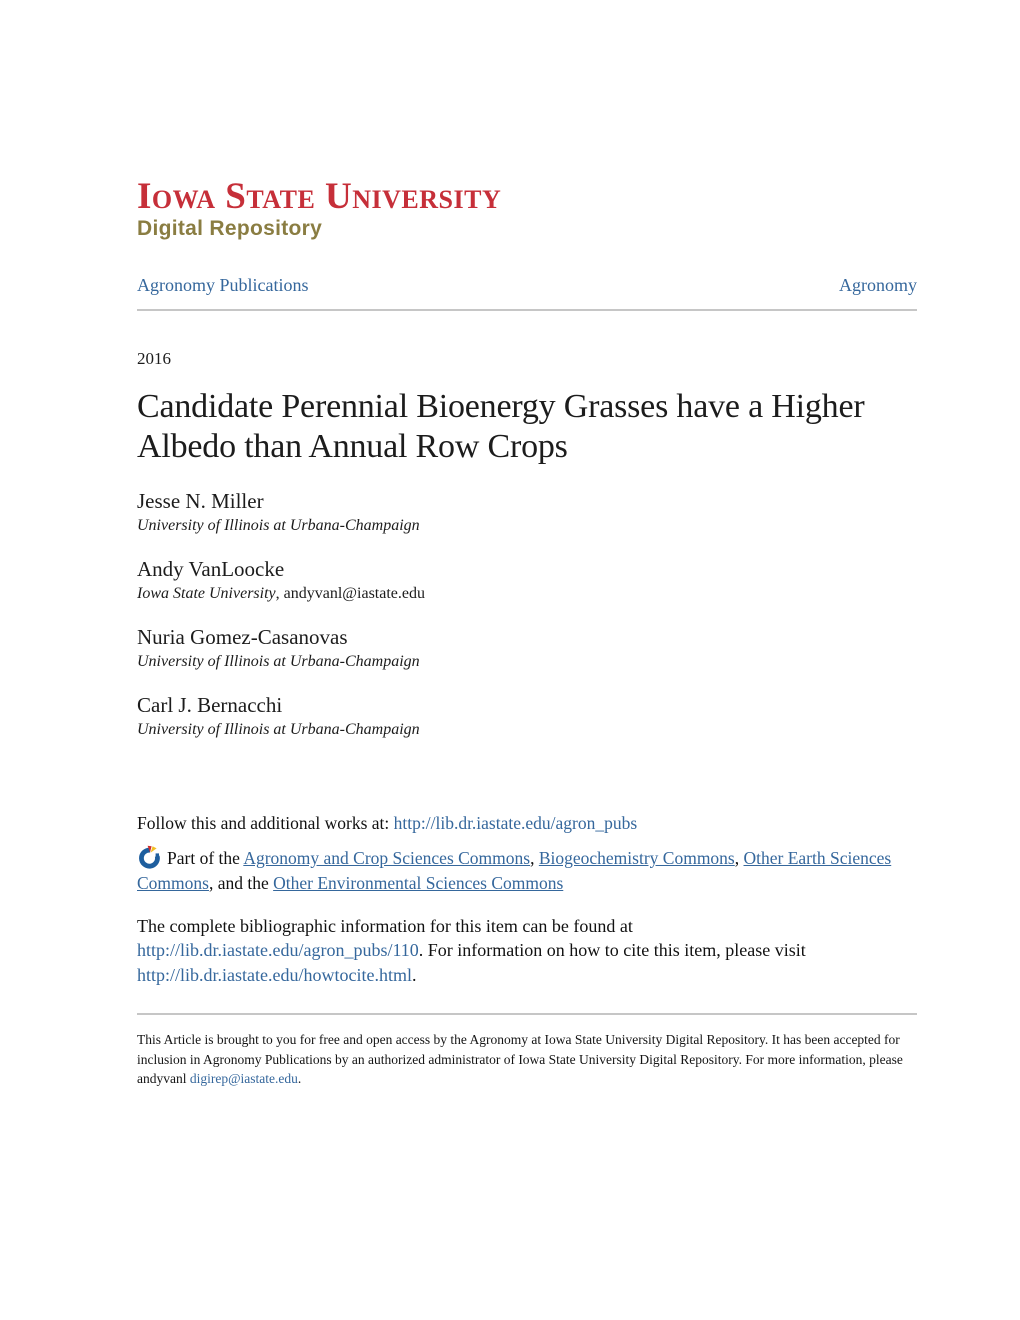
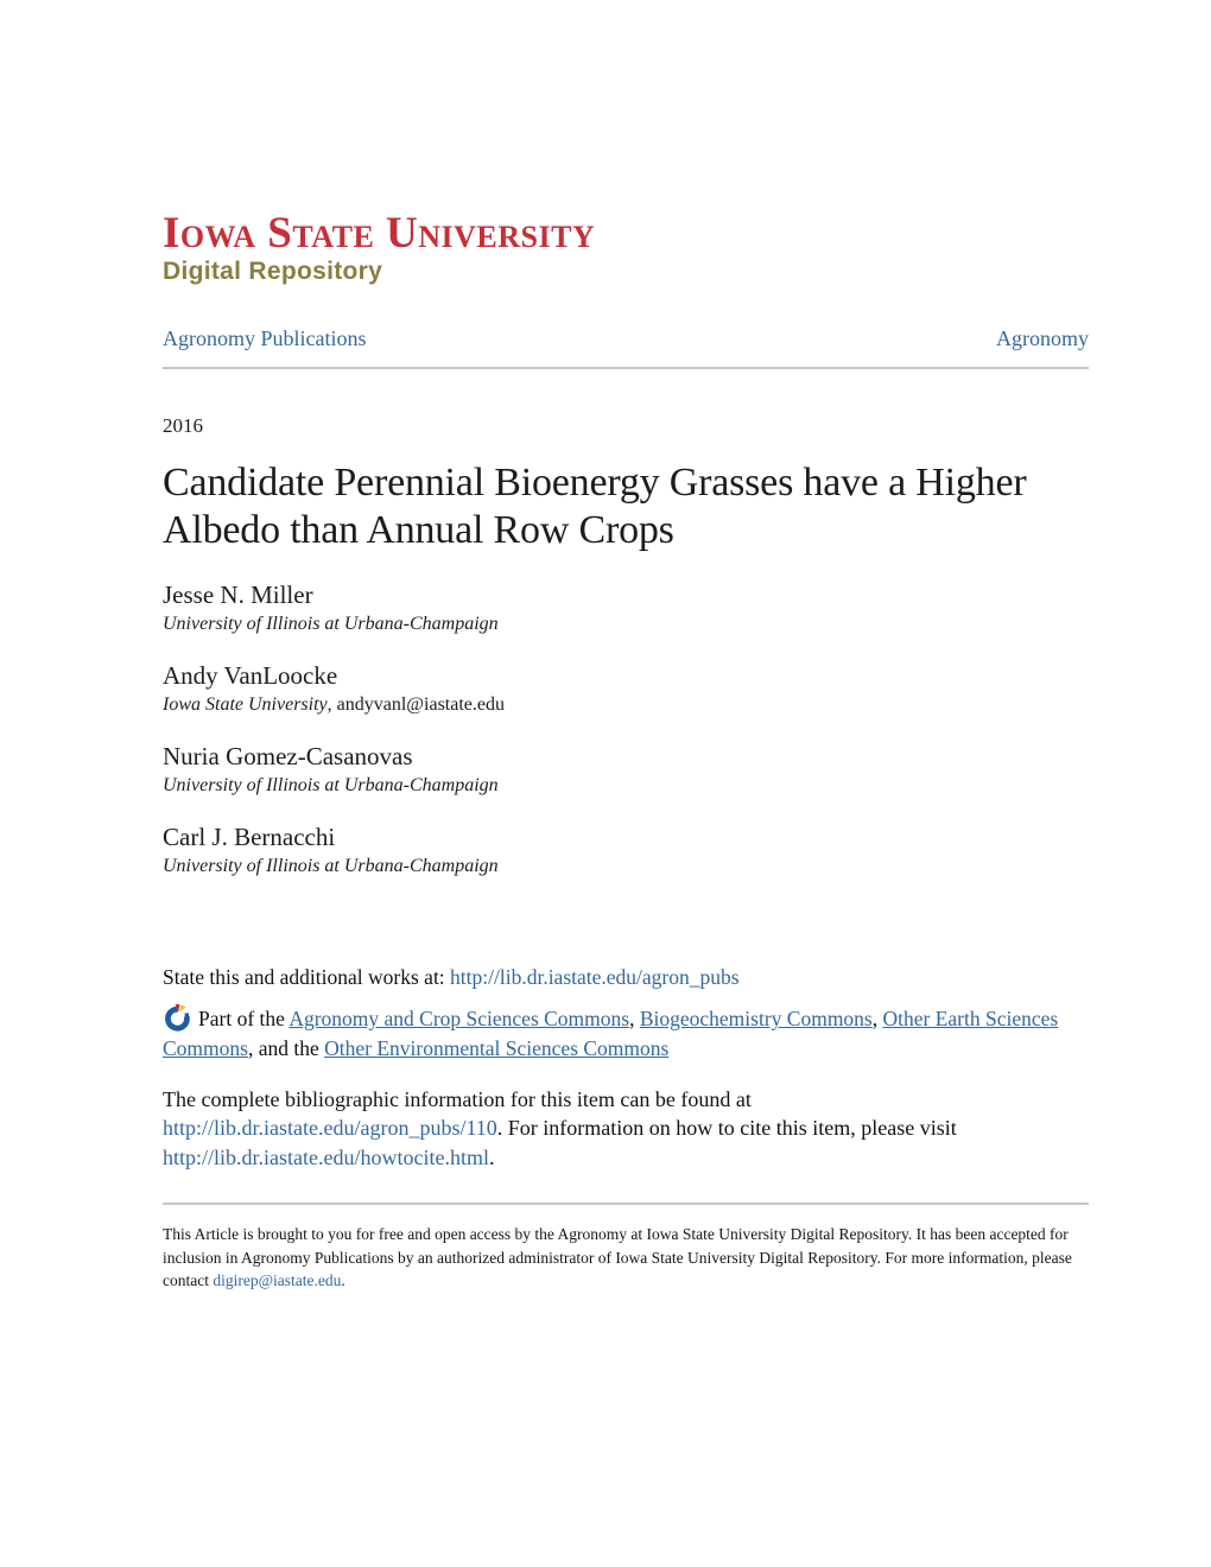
  Iowa State University
  Digital Repository
  Agronomy Publications
  Agronomy
  2016
  Candidate Perennial Bioenergy Grasses have a Higher Albedo than Annual Row Crops
  Jesse N. Miller
  University of Illinois at Urbana-Champaign
  Andy VanLoocke
  Iowa State University, andyvanl@iastate.edu
  Nuria Gomez-Casanovas
  University of Illinois at Urbana-Champaign
  Carl J. Bernacchi
  University of Illinois at Urbana-Champaign
- Follow this and additional works at: http://lib.dr.iastate.edu/agron_pubs
+ State this and additional works at: http://lib.dr.iastate.edu/agron_pubs
  Part of the Agronomy and Crop Sciences Commons, Biogeochemistry Commons, Other Earth Sciences Commons, and the Other Environmental Sciences Commons
  The complete bibliographic information for this item can be found at http://lib.dr.iastate.edu/agron_pubs/110. For information on how to cite this item, please visit http://lib.dr.iastate.edu/howtocite.html.
- This Article is brought to you for free and open access by the Agronomy at Iowa State University Digital Repository. It has been accepted for inclusion in Agronomy Publications by an authorized administrator of Iowa State University Digital Repository. For more information, please andyvanl digirep@iastate.edu.
+ This Article is brought to you for free and open access by the Agronomy at Iowa State University Digital Repository. It has been accepted for inclusion in Agronomy Publications by an authorized administrator of Iowa State University Digital Repository. For more information, please contact digirep@iastate.edu.
